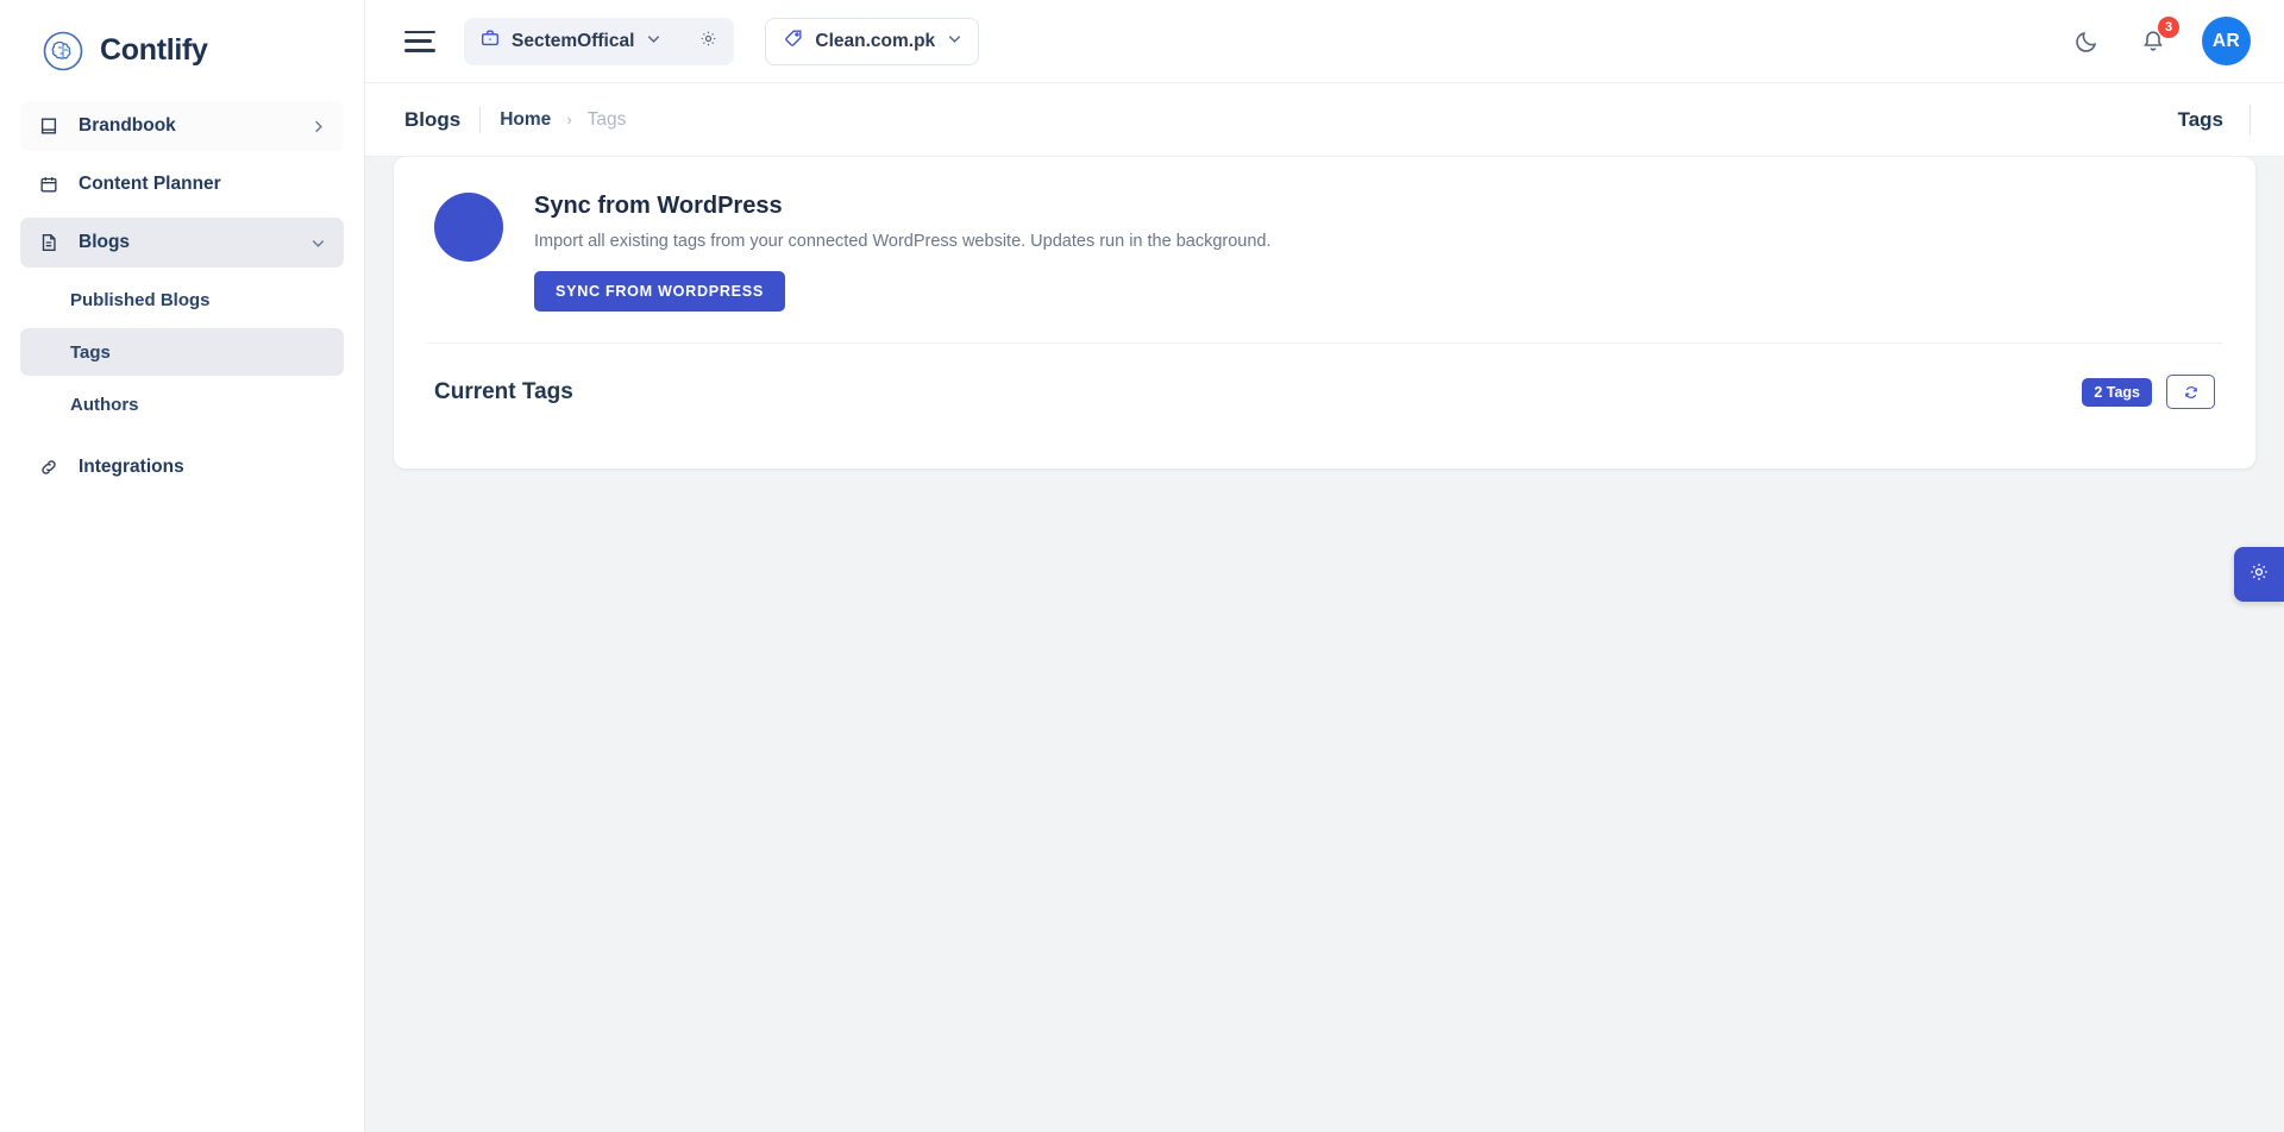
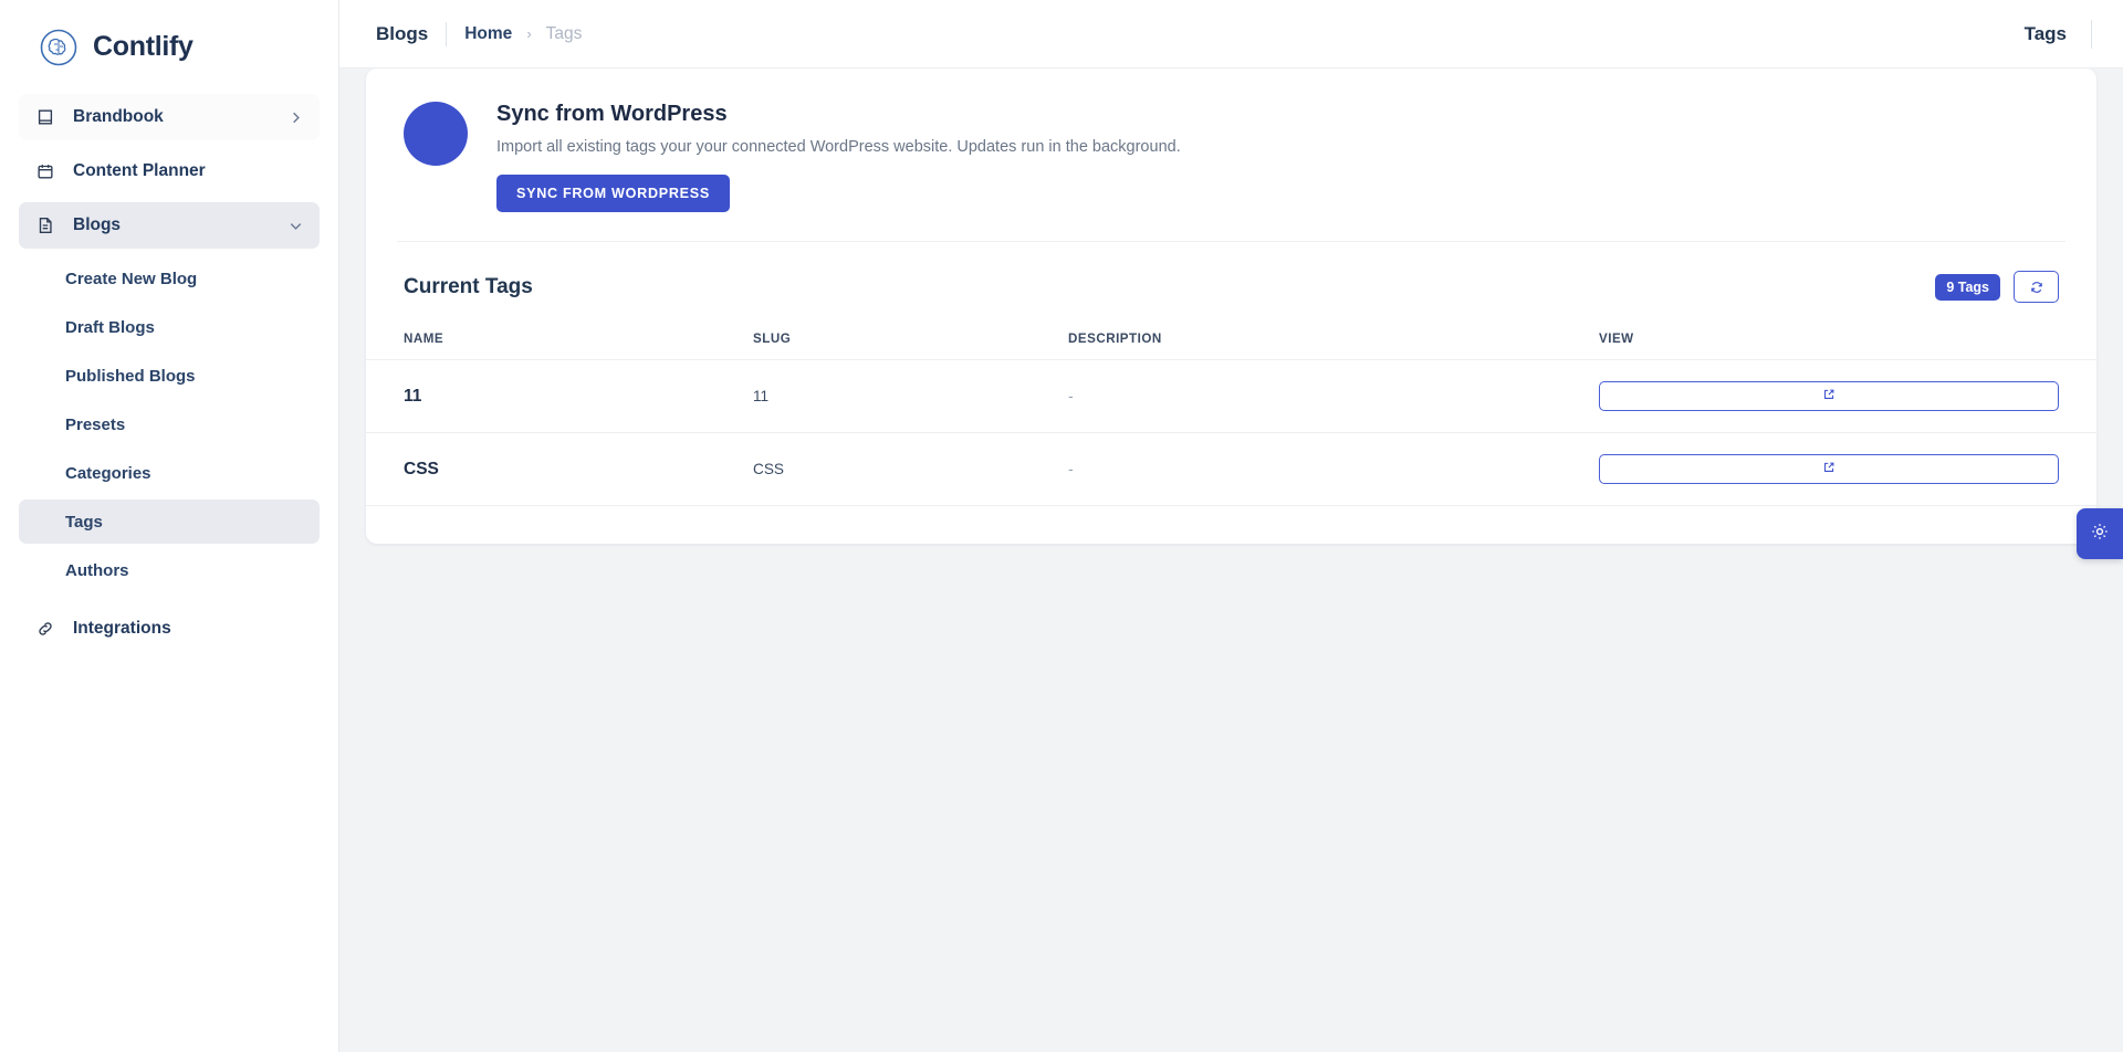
  Contlify
  Brandbook
  Content Planner
  Blogs
+ Create New Blog
+ Draft Blogs
  Published Blogs
+ Presets
+ Categories
  Tags
  Authors
  Integrations
- SectemOffical
- Clean.com.pk
- 3
- AR
  Blogs
  Home
  ›
  Tags
  Tags
  Sync from WordPress
- Import all existing tags from your connected WordPress website. Updates run in the background.
+ Import all existing tags your your connected WordPress website. Updates run in the background.
  SYNC FROM WORDPRESS
  Current Tags
- 2 Tags
+ 9 Tags
+ NAME	SLUG	DESCRIPTION	VIEW
+ 11	11	-
+ CSS	CSS	-
